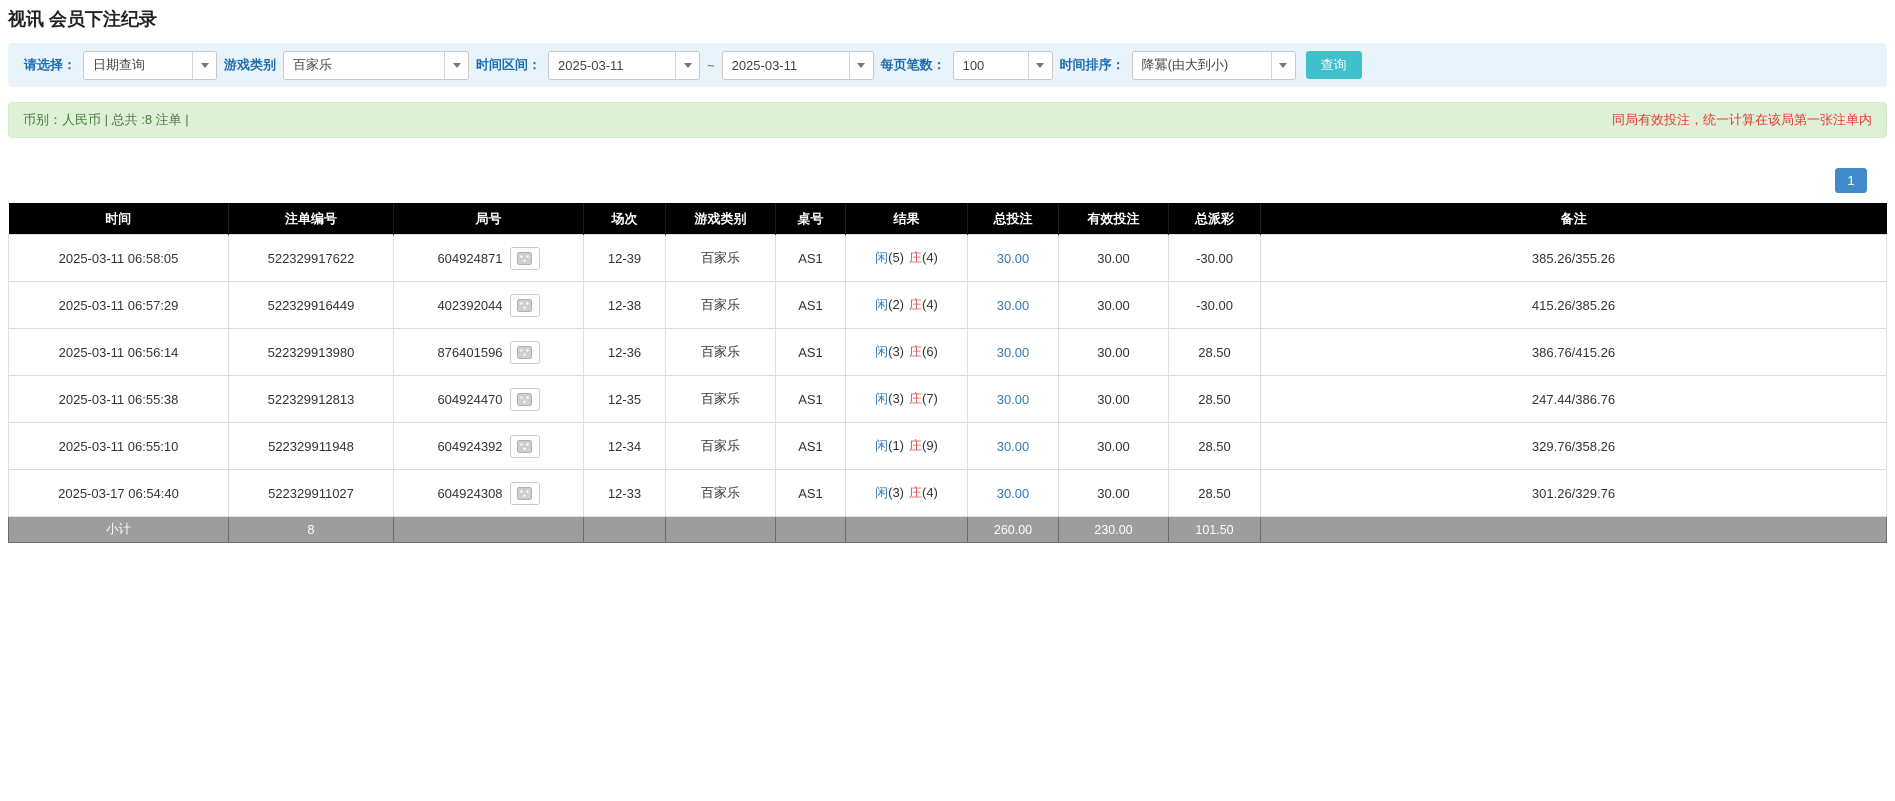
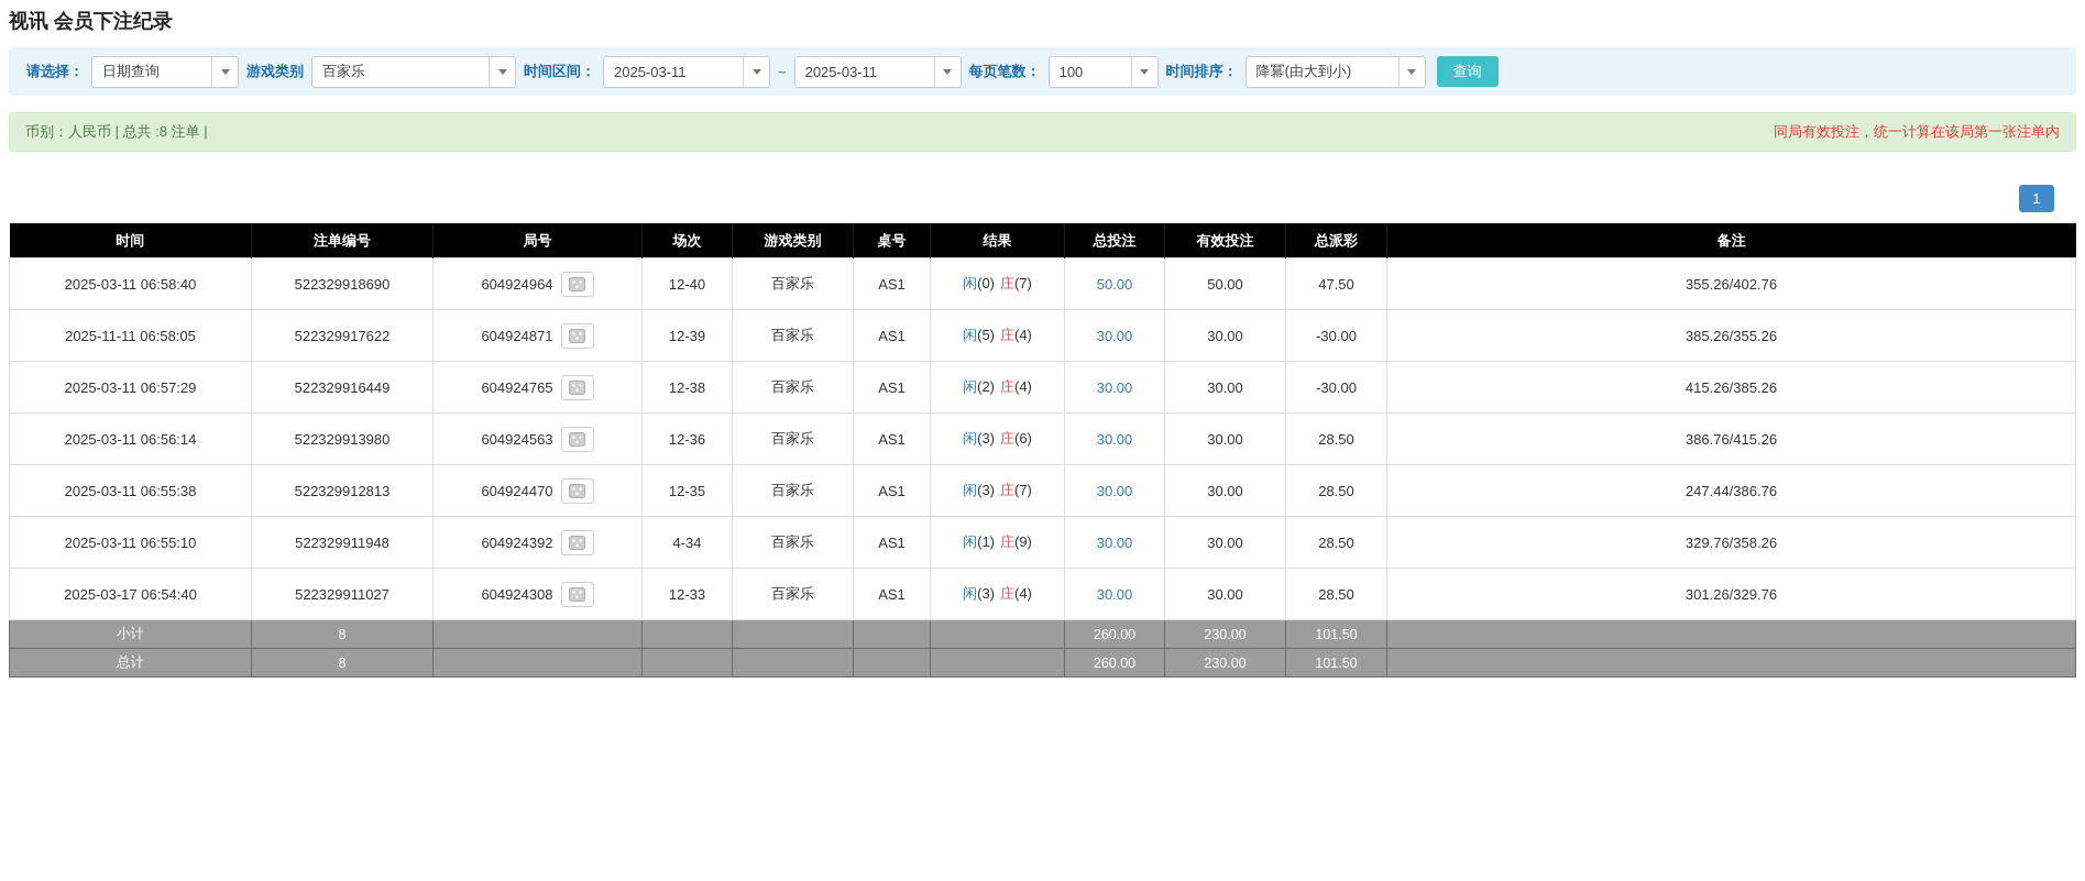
  视讯 会员下注纪录
  请选择：
  日期查询
  游戏类别
  百家乐
  时间区间：
  2025-03-11
  ~
  2025-03-11
  每页笔数：
  100
  时间排序：
  降冪(由大到小)
  查询
  币别：人民币 | 总共 :8 注单 |
  同局有效投注，统一计算在该局第一张注单内
  1
  时间	注单编号	局号	场次	游戏类别	桌号	结果	总投注	有效投注	总派彩	备注
+ 2025-03-11 06:58:40	522329918690	604924964	12-40	百家乐	AS1	闲(0) 庄(7)	50.00	50.00	47.50	355.26/402.76
- 2025-03-11 06:58:05	522329917622	604924871	12-39	百家乐	AS1	闲(5) 庄(4)	30.00	30.00	-30.00	385.26/355.26
+ 2025-11-11 06:58:05	522329917622	604924871	12-39	百家乐	AS1	闲(5) 庄(4)	30.00	30.00	-30.00	385.26/355.26
- 2025-03-11 06:57:29	522329916449	402392044	12-38	百家乐	AS1	闲(2) 庄(4)	30.00	30.00	-30.00	415.26/385.26
+ 2025-03-11 06:57:29	522329916449	604924765	12-38	百家乐	AS1	闲(2) 庄(4)	30.00	30.00	-30.00	415.26/385.26
- 2025-03-11 06:56:14	522329913980	876401596	12-36	百家乐	AS1	闲(3) 庄(6)	30.00	30.00	28.50	386.76/415.26
+ 2025-03-11 06:56:14	522329913980	604924563	12-36	百家乐	AS1	闲(3) 庄(6)	30.00	30.00	28.50	386.76/415.26
  2025-03-11 06:55:38	522329912813	604924470	12-35	百家乐	AS1	闲(3) 庄(7)	30.00	30.00	28.50	247.44/386.76
- 2025-03-11 06:55:10	522329911948	604924392	12-34	百家乐	AS1	闲(1) 庄(9)	30.00	30.00	28.50	329.76/358.26
+ 2025-03-11 06:55:10	522329911948	604924392	4-34	百家乐	AS1	闲(1) 庄(9)	30.00	30.00	28.50	329.76/358.26
  2025-03-17 06:54:40	522329911027	604924308	12-33	百家乐	AS1	闲(3) 庄(4)	30.00	30.00	28.50	301.26/329.76
  小计	8						260.00	230.00	101.50
+ 总计	8						260.00	230.00	101.50
